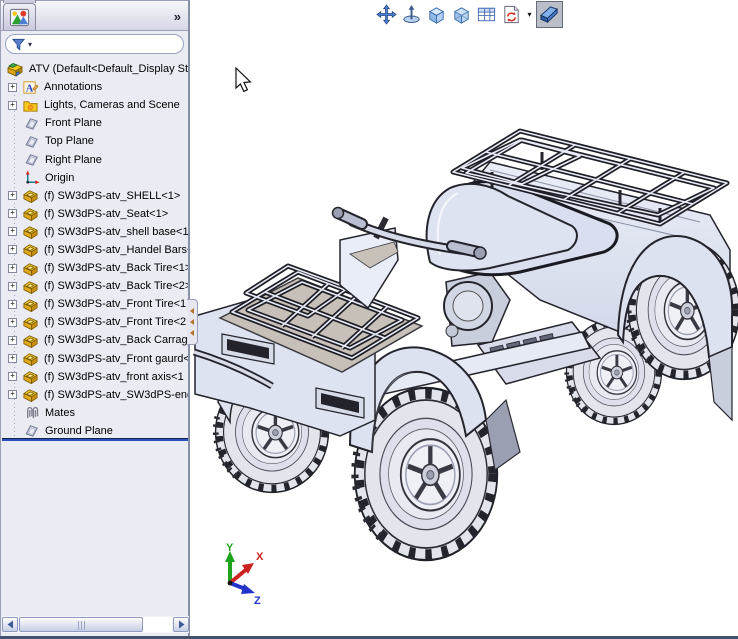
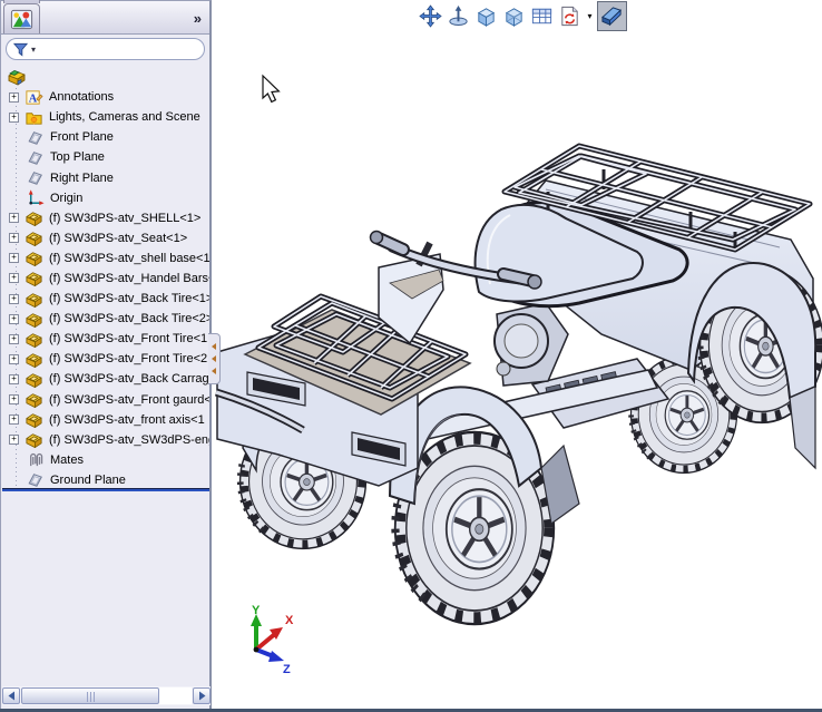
  »
  ▾
- ATV (Default<Default_Display St
  +
  Annotations
  +
  Lights, Cameras and Scene
  Front Plane
  Top Plane
  Right Plane
  Origin
  +
  (f) SW3dPS-atv_SHELL<1>
  +
  (f) SW3dPS-atv_Seat<1>
  +
  (f) SW3dPS-atv_shell base<1
  +
  (f) SW3dPS-atv_Handel Bars
  +
  (f) SW3dPS-atv_Back Tire<1
  +
  (f) SW3dPS-atv_Back Tire<2
  +
  (f) SW3dPS-atv_Front Tire<1
  +
  (f) SW3dPS-atv_Front Tire<2
  +
  (f) SW3dPS-atv_Back Carrag
  +
  (f) SW3dPS-atv_Front gaurd<
  +
  (f) SW3dPS-atv_front axis<1
  +
  (f) SW3dPS-atv_SW3dPS-en
  Mates
  Ground Plane
  Y
  X
  Z
  ▾
